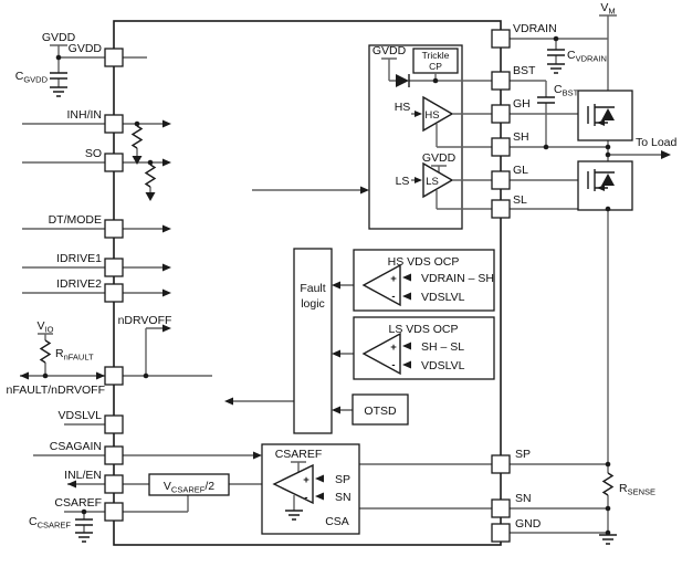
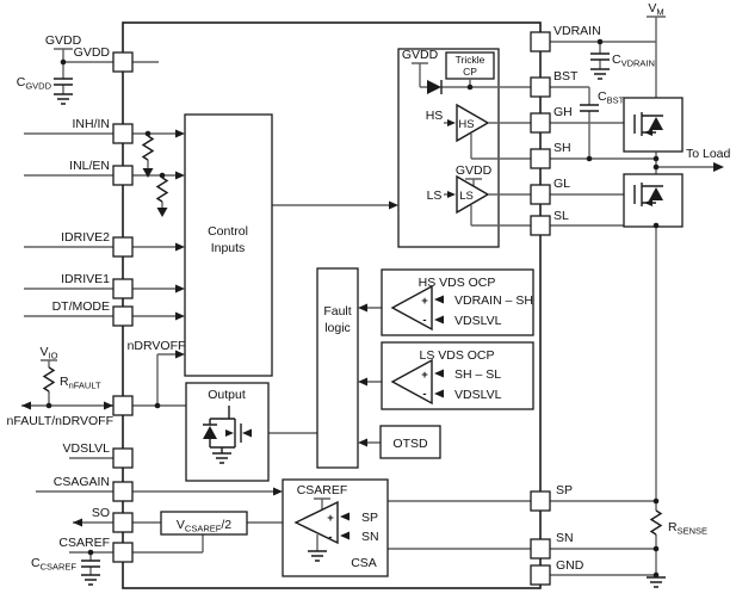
+ Control
+ Inputs
  Trickle
  CP
  GVDD
  HS
  HS
  GVDD
  LS
  LS
  Fault
  logic
  HS VDS OCP
  +
  -
  VDRAIN – SH
  VDSLVL
  LS VDS OCP
  +
  -
  SH – SL
  VDSLVL
  OTSD
+ Output
  nDRVOFF
  VCSAREF/2
  CSAREF
  +
  -
  SP
  SN
  CSA
  GVDD
  CGVDD
  VIO
  RnFAULT
  CCSAREF
  VM
  CVDRAIN
  CBST
  To Load
  RSENSE
  GVDD
  INH/IN
- SO
+ INL/EN
- DT/MODE
+ IDRIVE2
  IDRIVE1
- IDRIVE2
+ DT/MODE
  nFAULT/nDRVOFF
  VDSLVL
  CSAGAIN
- INL/EN
+ SO
  CSAREF
  VDRAIN
  BST
  GH
  SH
  GL
  SL
  SP
  SN
  GND
